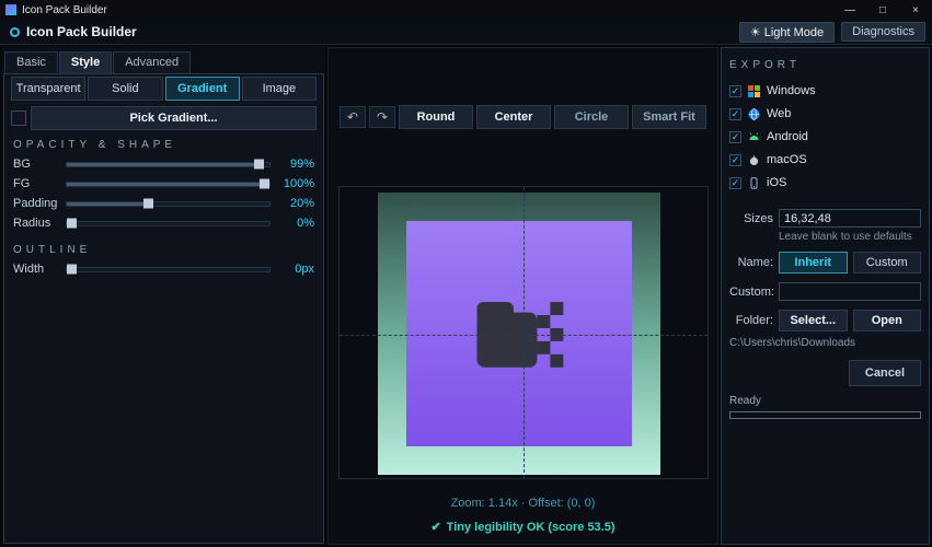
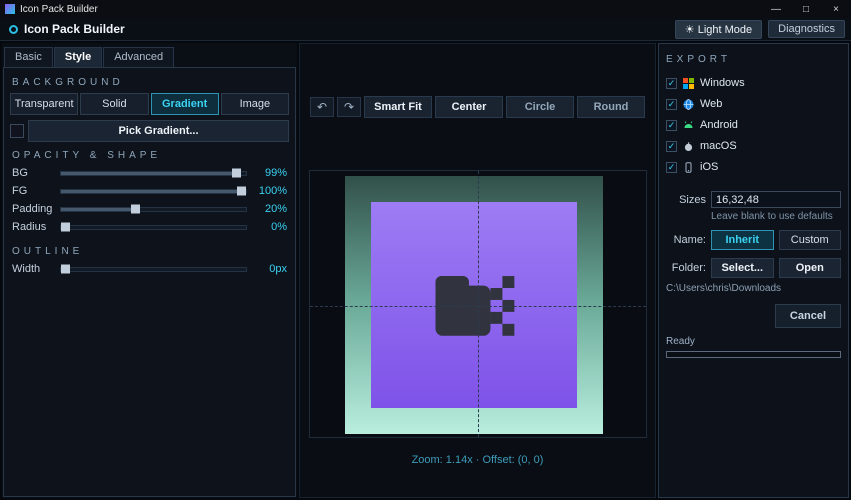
  Icon Pack Builder
  —
  □
  ×
  Icon Pack Builder
  ☀ Light Mode
  Diagnostics
  Basic
  Style
  Advanced
+ BACKGROUND
  Transparent
  Solid
  Gradient
  Image
  Pick Gradient...
  OPACITY & SHAPE
  BG
  99%
  FG
  100%
  Padding
  20%
  Radius
  0%
  OUTLINE
  Width
  0px
  ↶
  ↷
- Round
+ Smart Fit
  Center
  Circle
- Smart Fit
+ Round
  Zoom: 1.14x · Offset: (0, 0)
- ✔ Tiny legibility OK (score 53.5)
  EXPORT
  ✓
  Windows
  ✓
  Web
  ✓
  Android
  ✓
  macOS
  ✓
  iOS
  Sizes
  16,32,48
  Leave blank to use defaults
  Name:
  Inherit
  Custom
- Custom:
  Folder:
  Select...
  Open
  C:\Users\chris\Downloads
  Cancel
  Ready
